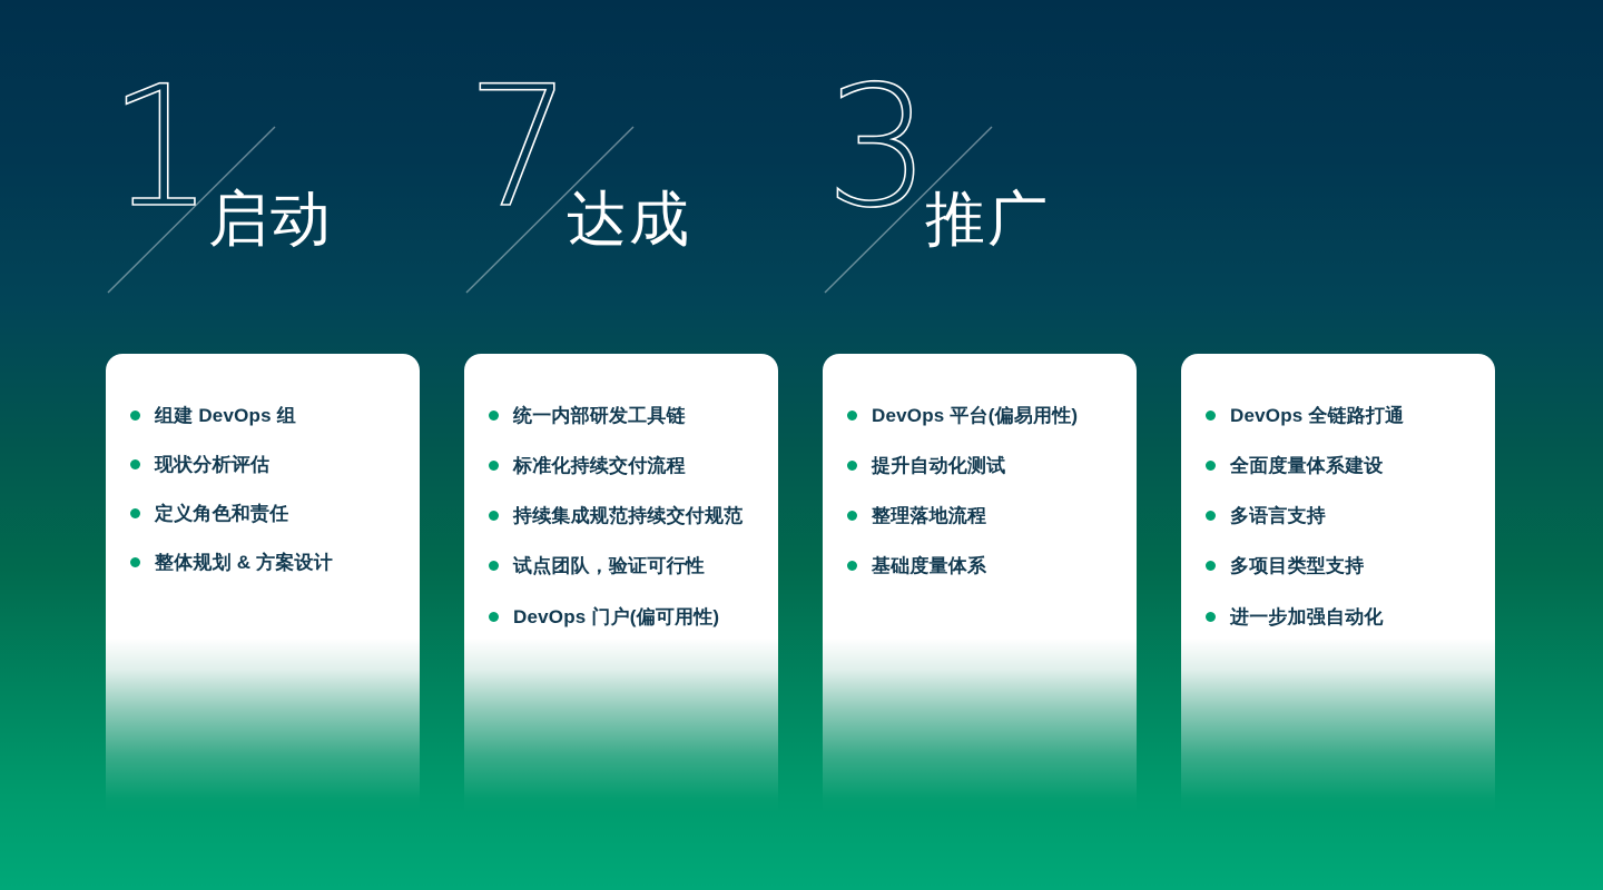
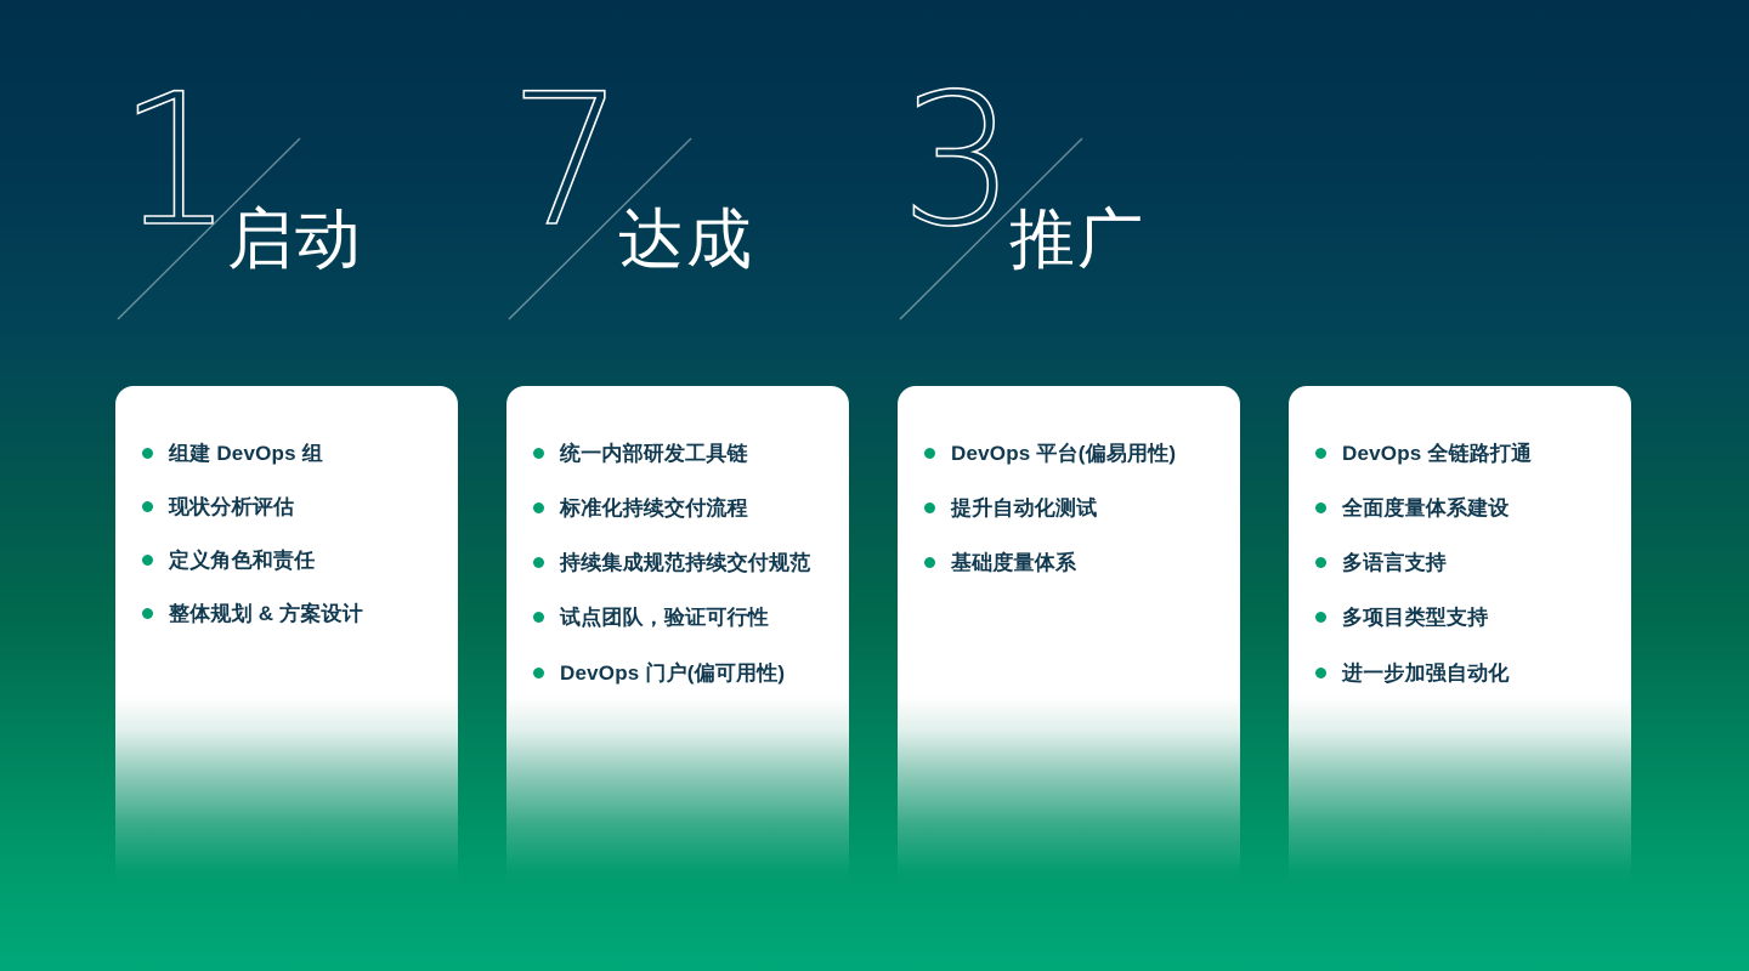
  1
  启动
  组建 DevOps 组
  现状分析评估
  定义角色和责任
  整体规划 & 方案设计
  7
  达成
  统一内部研发工具链
  标准化持续交付流程
  持续集成规范持续交付规范
  试点团队，验证可行性
  DevOps 门户(偏可用性)
  3
  推广
  DevOps 平台(偏易用性)
  提升自动化测试
- 整理落地流程
  基础度量体系
  DevOps 全链路打通
  全面度量体系建设
  多语言支持
  多项目类型支持
  进一步加强自动化
